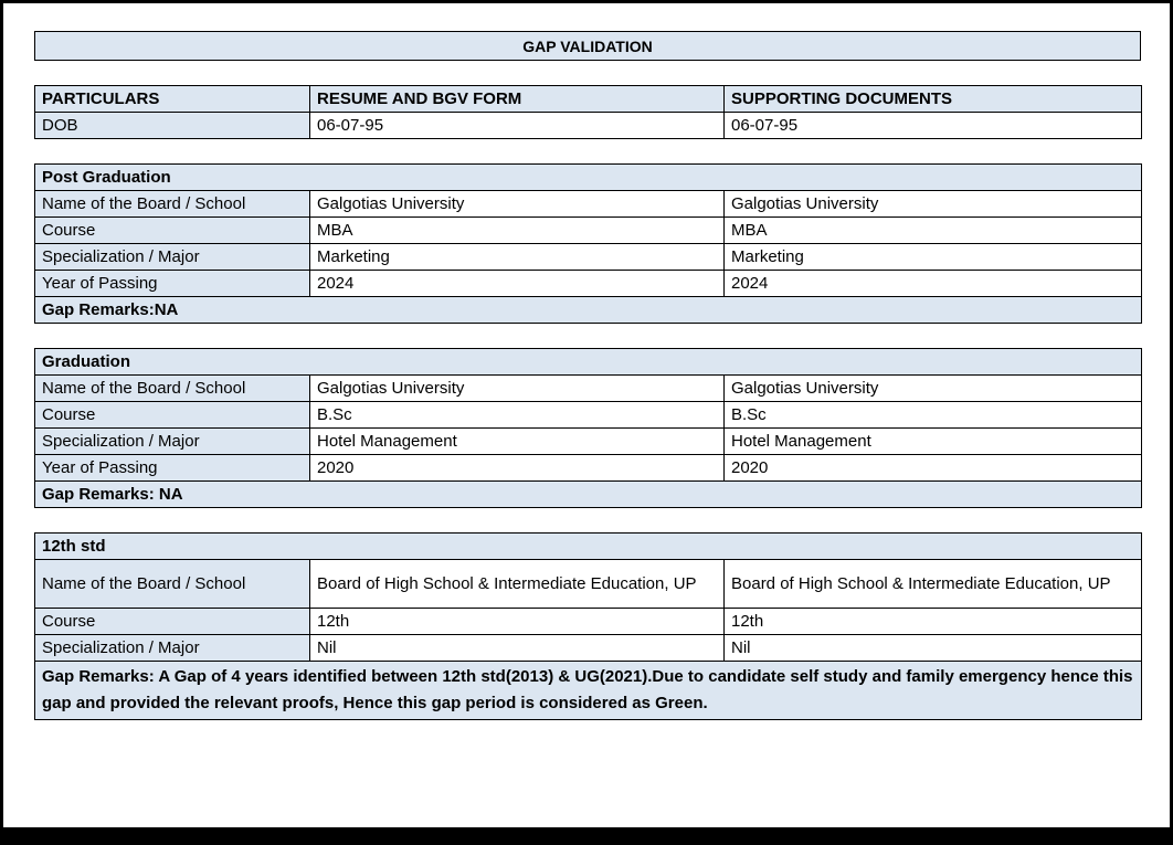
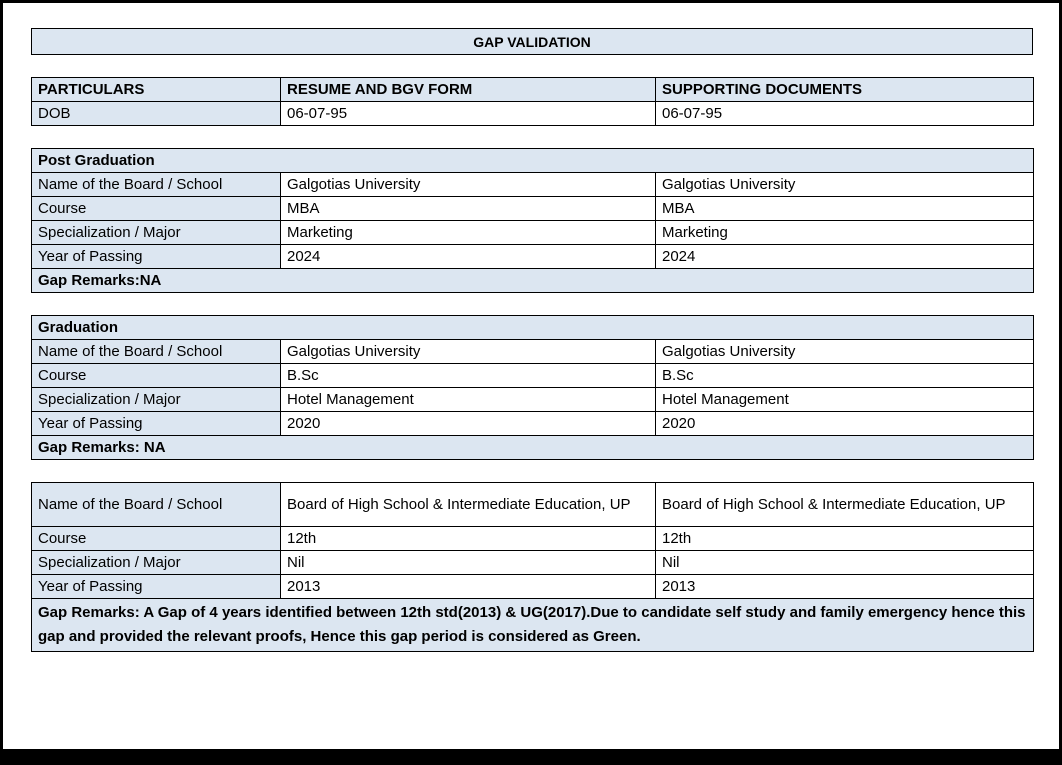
  GAP VALIDATION
  PARTICULARS	RESUME AND BGV FORM	SUPPORTING DOCUMENTS
  DOB	06-07-95	06-07-95
  Post Graduation
  Name of the Board / School	Galgotias University	Galgotias University
  Course	MBA	MBA
  Specialization / Major	Marketing	Marketing
  Year of Passing	2024	2024
  Gap Remarks:NA
  Graduation
  Name of the Board / School	Galgotias University	Galgotias University
  Course	B.Sc	B.Sc
  Specialization / Major	Hotel Management	Hotel Management
  Year of Passing	2020	2020
  Gap Remarks: NA
- 12th std
  Name of the Board / School	Board of High School & Intermediate Education, UP	Board of High School & Intermediate Education, UP
  Course	12th	12th
  Specialization / Major	Nil	Nil
+ Year of Passing	2013	2013
- Gap Remarks: A Gap of 4 years identified between 12th std(2013) & UG(2021).Due to candidate self study and family emergency hence this gap and provided the relevant proofs, Hence this gap period is considered as Green.
+ Gap Remarks: A Gap of 4 years identified between 12th std(2013) & UG(2017).Due to candidate self study and family emergency hence this gap and provided the relevant proofs, Hence this gap period is considered as Green.
